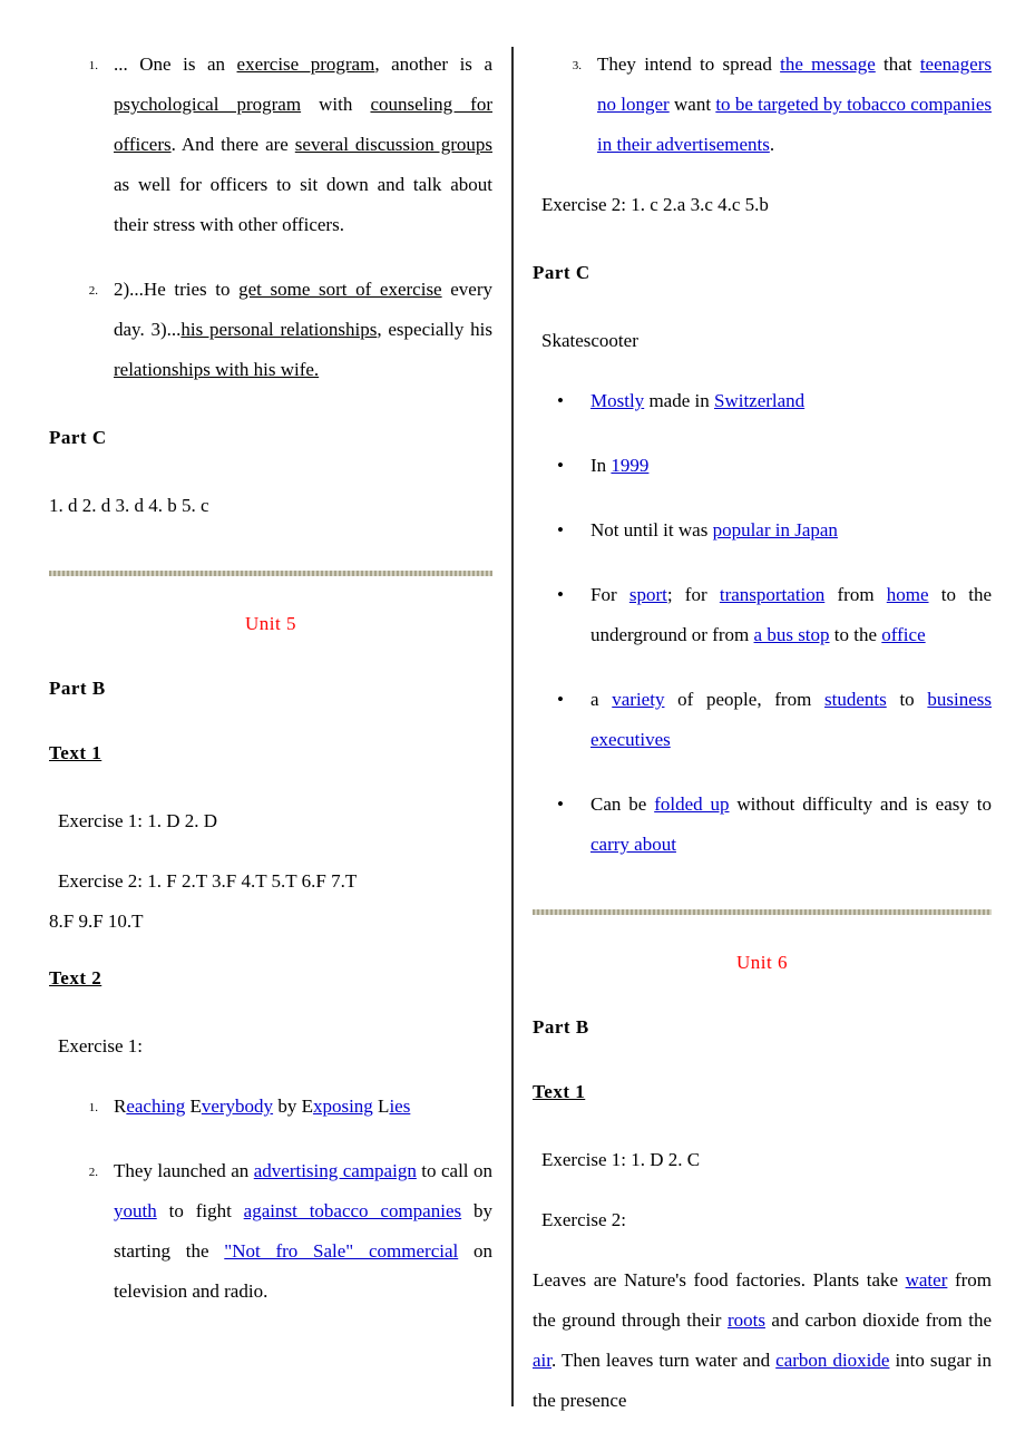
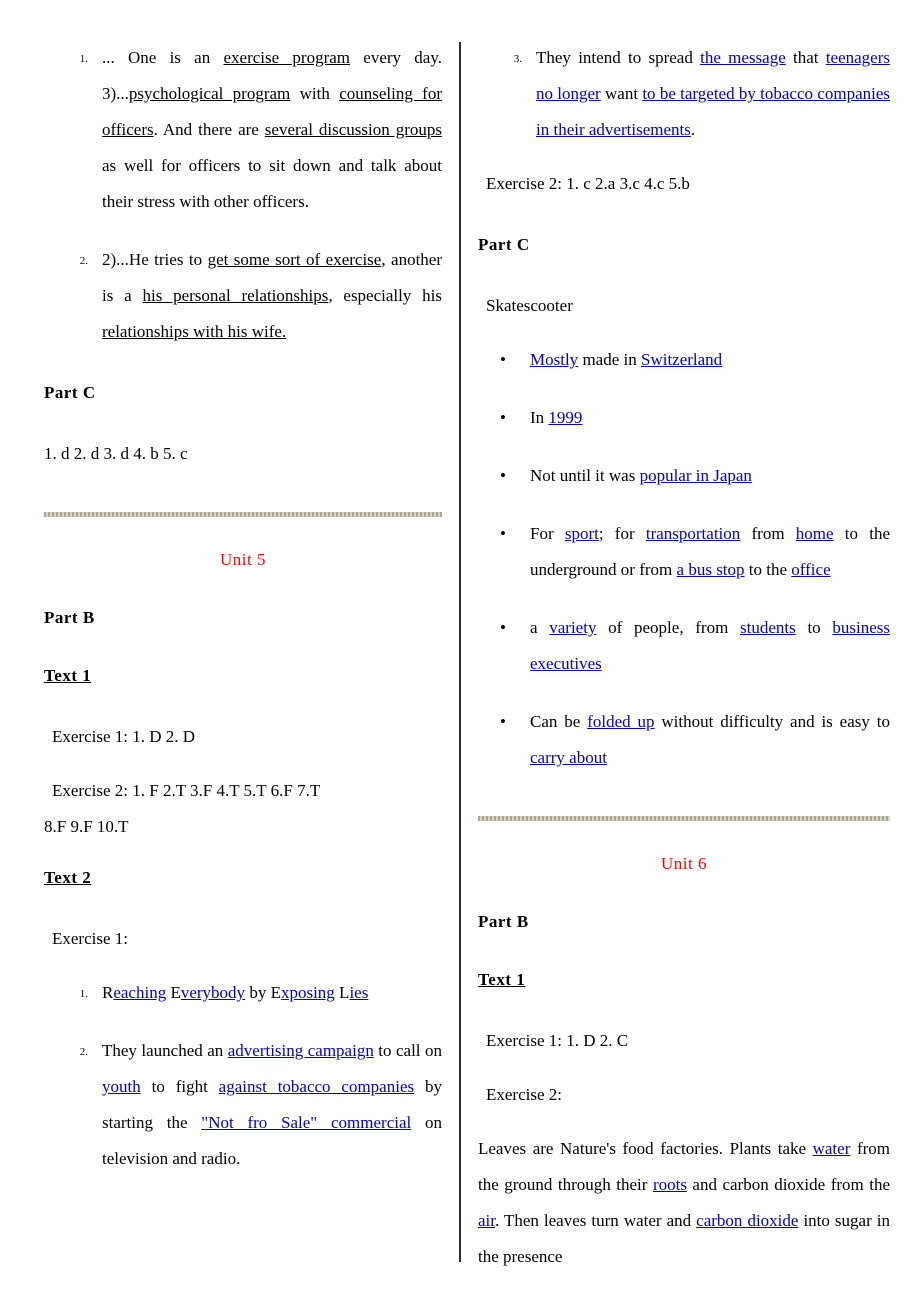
  1.
- ... One is an exercise program, another is a psychological program with counseling for officers. And there are several discussion groups as well for officers to sit down and talk about their stress with other officers.
+ ... One is an exercise program every day. 3)...psychological program with counseling for officers. And there are several discussion groups as well for officers to sit down and talk about their stress with other officers.
  2.
- 2)...He tries to get some sort of exercise every day. 3)...his personal relationships, especially his relationships with his wife.
+ 2)...He tries to get some sort of exercise, another is a his personal relationships, especially his relationships with his wife.
  Part C
  1. d 2. d 3. d 4. b 5. c
  Unit 5
  Part B
  Text 1
  Exercise 1: 1. D 2. D
  Exercise 2: 1. F 2.T 3.F 4.T 5.T 6.F 7.T
  8.F 9.F 10.T
  Text 2
  Exercise 1:
  1.
  Reaching Everybody by Exposing Lies
  2.
  They launched an advertising campaign to call on youth to fight against tobacco companies by starting the "Not fro Sale" commercial on television and radio.
  3.
  They intend to spread the message that teenagers no longer want to be targeted by tobacco companies in their advertisements.
  Exercise 2: 1. c 2.a 3.c 4.c 5.b
  Part C
  Skatescooter
  •
  Mostly made in Switzerland
  •
  In 1999
  •
  Not until it was popular in Japan
  •
  For sport; for transportation from home to the underground or from a bus stop to the office
  •
  a variety of people, from students to business executives
  •
  Can be folded up without difficulty and is easy to carry about
  Unit 6
  Part B
  Text 1
  Exercise 1: 1. D 2. C
  Exercise 2:
  Leaves are Nature's food factories. Plants take water from the ground through their roots and carbon dioxide from the air. Then leaves turn water and carbon dioxide into sugar in the presence
